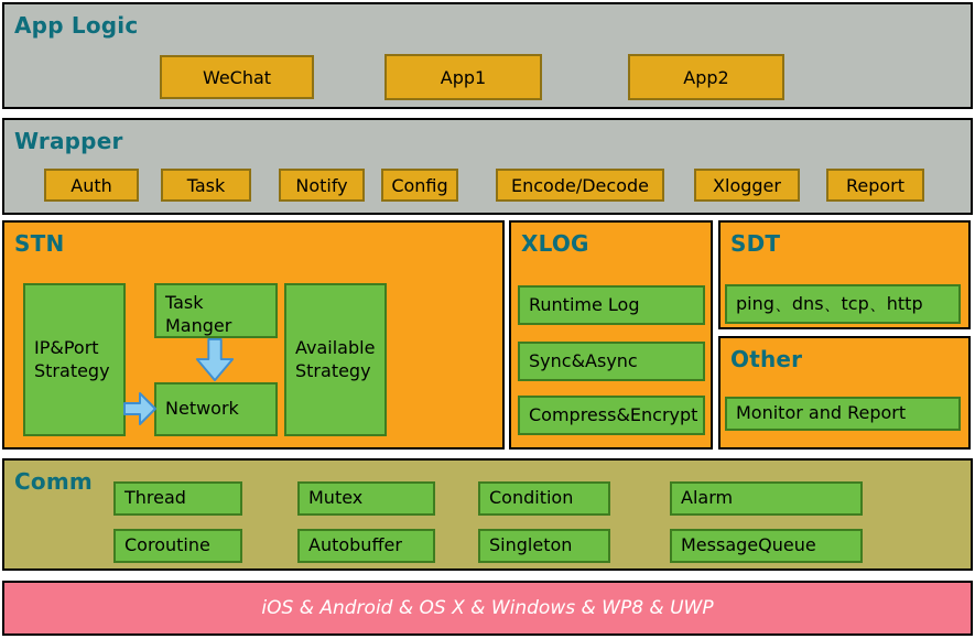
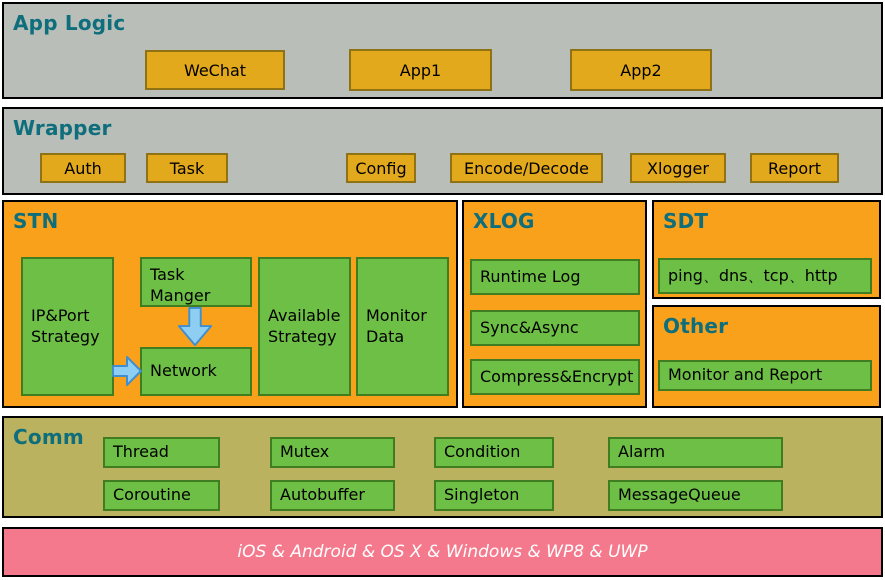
  App Logic
  WeChat
  App1
  App2
  Wrapper
  Auth
  Task
- Notify
  Config
  Encode/Decode
  Xlogger
  Report
  STN
  IP&Port Strategy
  Task Manger
  Network
  Available Strategy
+ Monitor Data
  XLOG
  Runtime Log
  Sync&Async
  Compress&Encrypt
  SDT
  ping、dns、tcp、http
  Other
  Monitor and Report
  Comm
  Thread
  Mutex
  Condition
  Alarm
  Coroutine
  Autobuffer
  Singleton
  MessageQueue
  iOS & Android & OS X & Windows & WP8 & UWP
